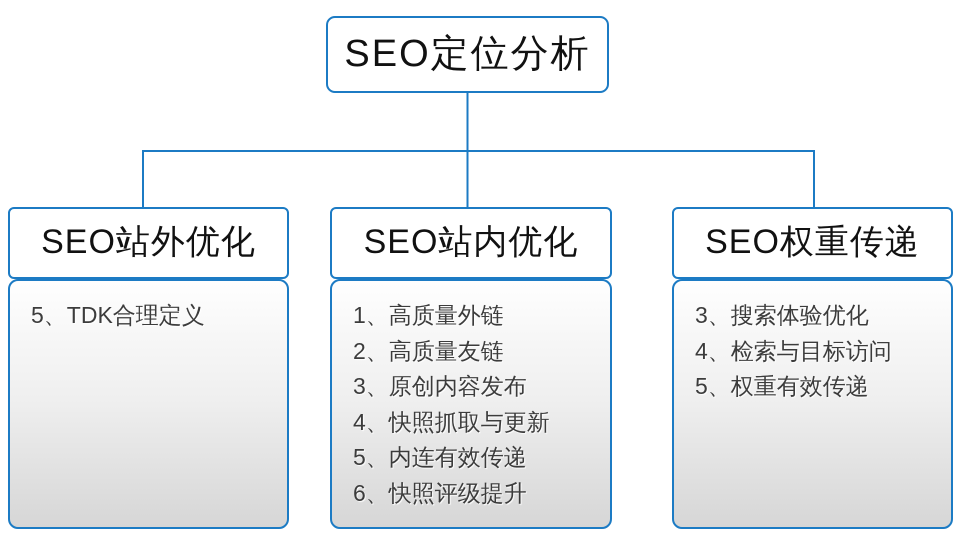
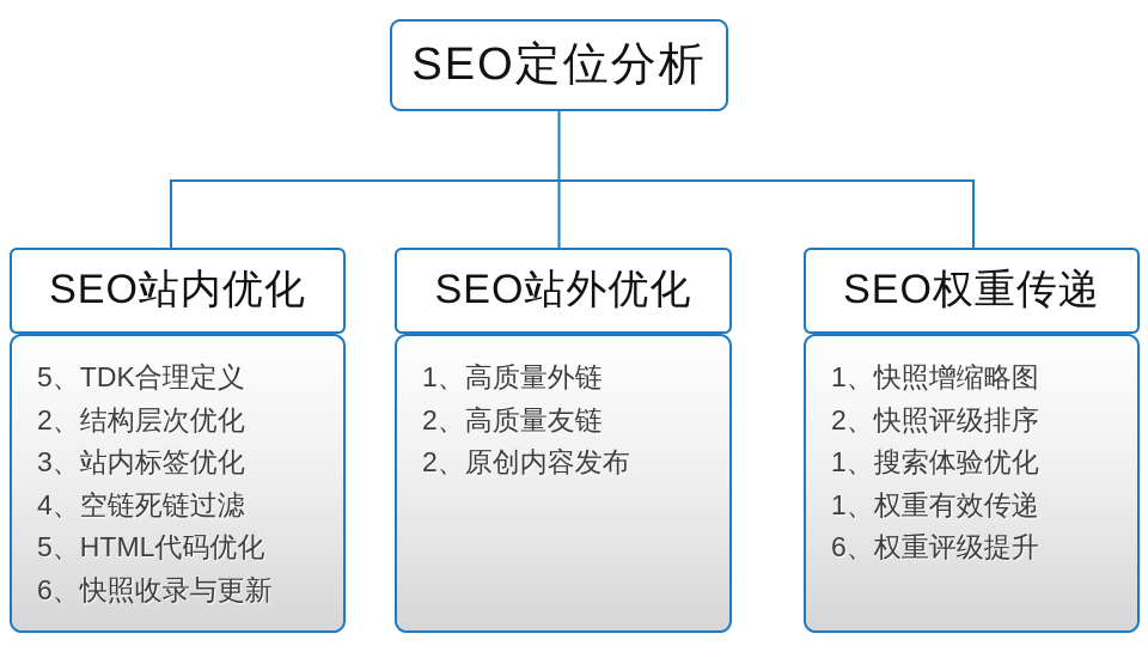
  SEO定位分析
- SEO站外优化
+ SEO站内优化
  5、TDK合理定义
+ 2、结构层次优化
+ 3、站内标签优化
+ 4、空链死链过滤
+ 5、HTML代码优化
+ 6、快照收录与更新
- SEO站内优化
+ SEO站外优化
  1、高质量外链
  2、高质量友链
- 3、原创内容发布
+ 2、原创内容发布
- 4、快照抓取与更新
- 5、内连有效传递
- 6、快照评级提升
  SEO权重传递
+ 1、快照增缩略图
+ 2、快照评级排序
- 3、搜索体验优化
+ 1、搜索体验优化
- 4、检索与目标访问
- 5、权重有效传递
+ 1、权重有效传递
+ 6、权重评级提升
